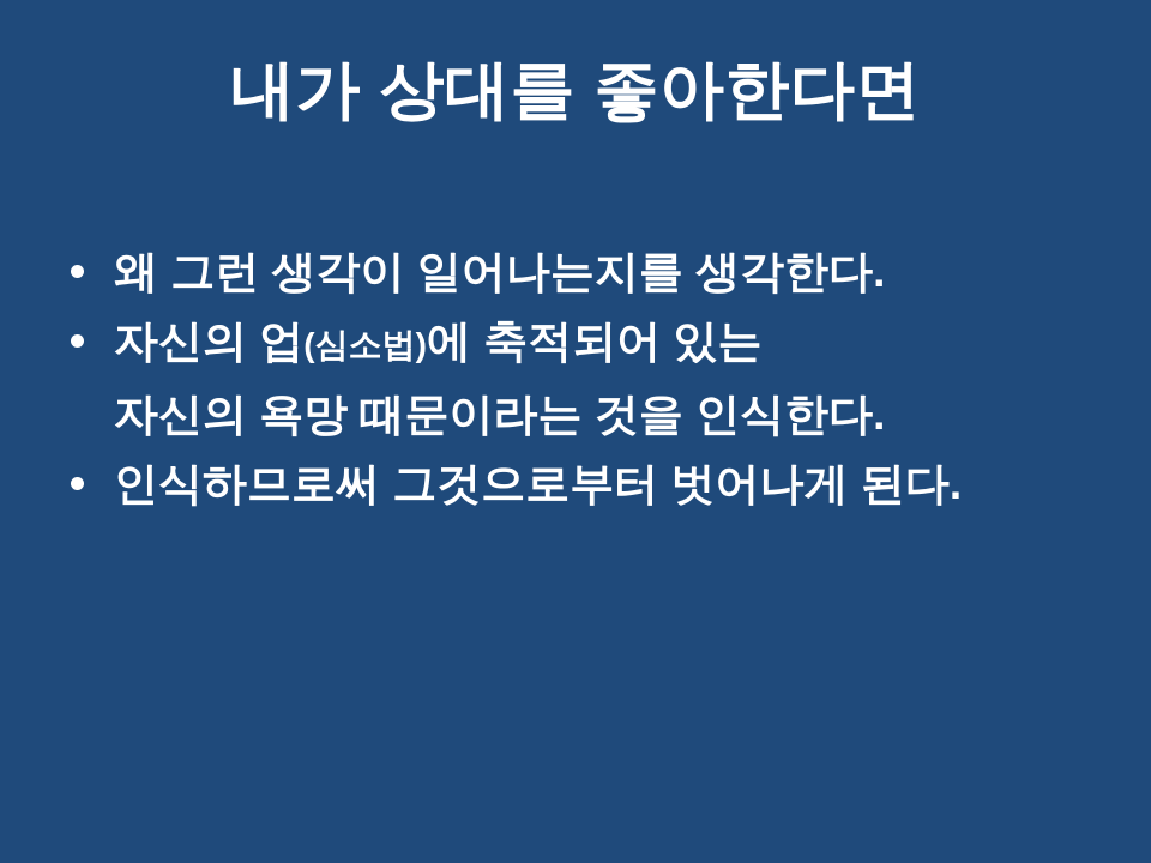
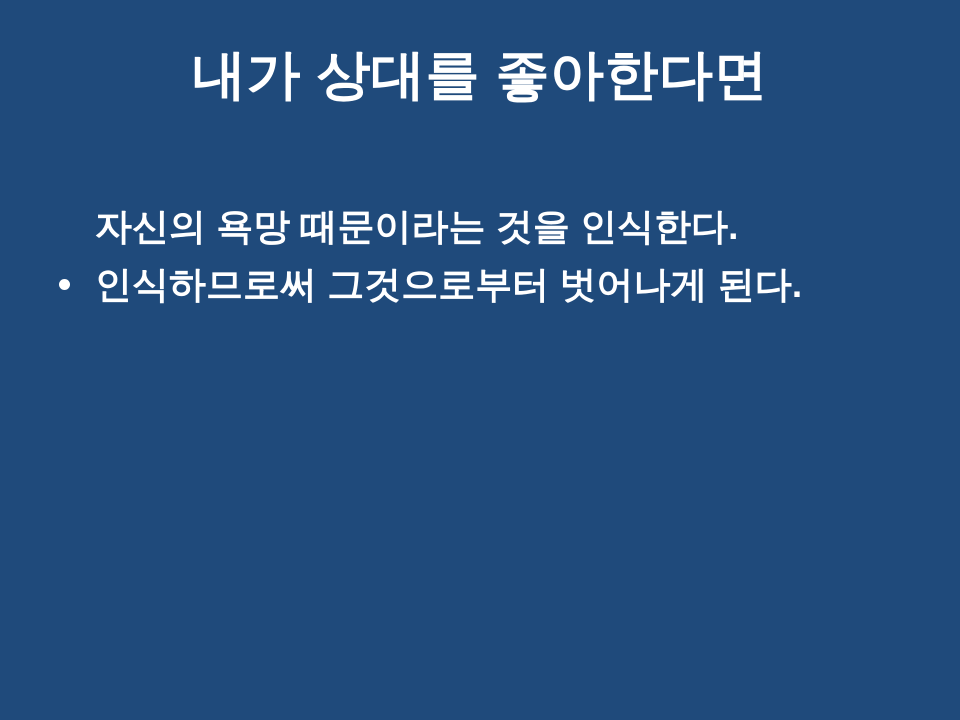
  내가 상대를 좋아한다면
- 왜 그런 생각이 일어나는지를 생각한다.
- 자신의 업(심소법)에 축적되어 있는
  자신의 욕망 때문이라는 것을 인식한다.
  인식하므로써 그것으로부터 벗어나게 된다.
